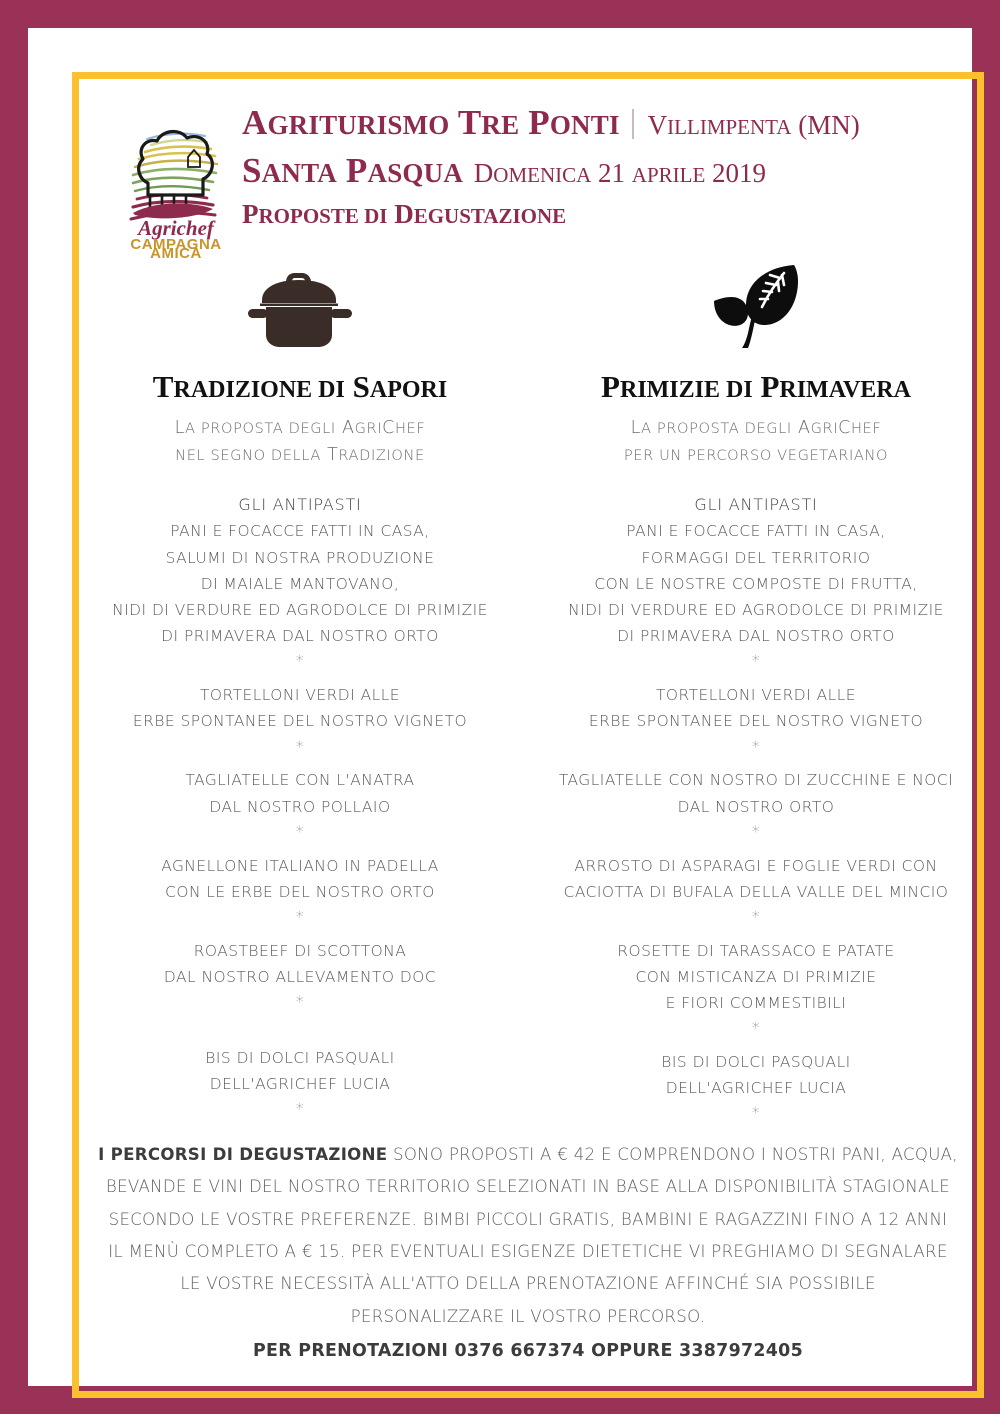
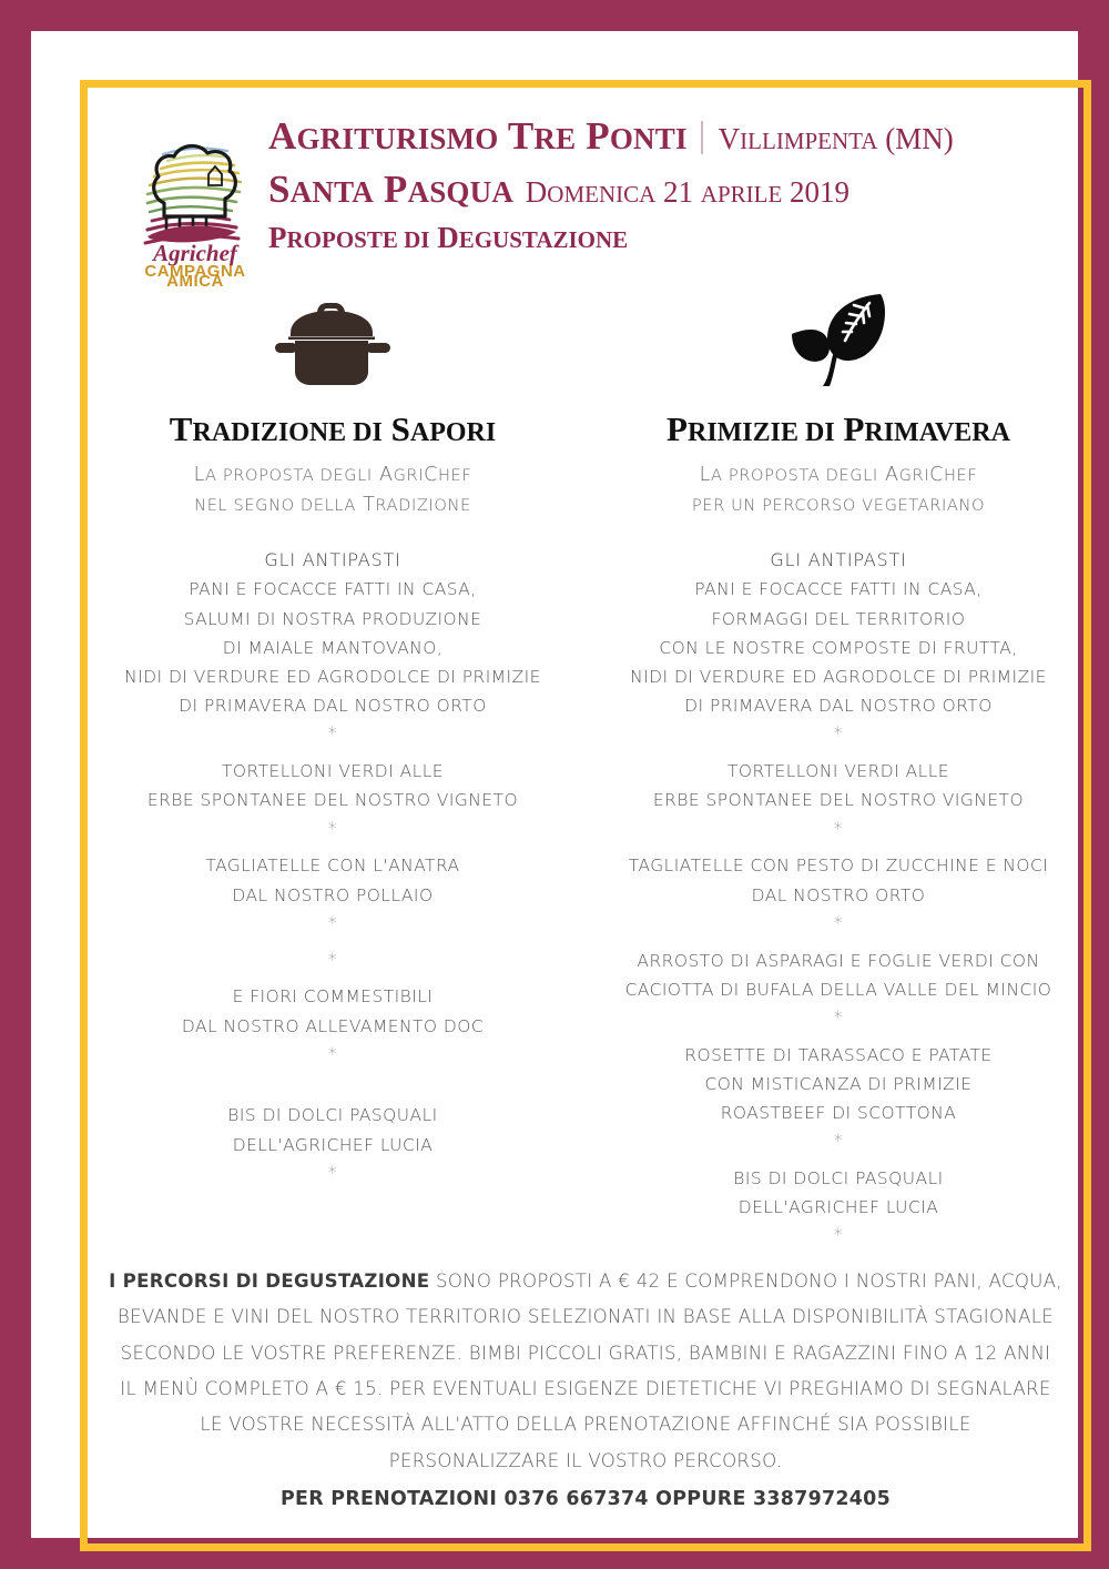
  Agrichef
  CAMPAGNA
  AMICA
  AGRITURISMO TRE PONTI VILLIMPENTA (MN)
  SANTA PASQUA DOMENICA 21 APRILE 2019
  PROPOSTE DI DEGUSTAZIONE
  TRADIZIONE DI SAPORI
  LA PROPOSTA DEGLI AGRICHEF
  NEL SEGNO DELLA TRADIZIONE
  GLI ANTIPASTI
  PANI E FOCACCE FATTI IN CASA,
  SALUMI DI NOSTRA PRODUZIONE
  DI MAIALE MANTOVANO,
  NIDI DI VERDURE ED AGRODOLCE DI PRIMIZIE
  DI PRIMAVERA DAL NOSTRO ORTO
  *
  TORTELLONI VERDI ALLE
  ERBE SPONTANEE DEL NOSTRO VIGNETO
  *
  TAGLIATELLE CON L'ANATRA
  DAL NOSTRO POLLAIO
  *
- AGNELLONE ITALIANO IN PADELLA
- CON LE ERBE DEL NOSTRO ORTO
  *
- ROASTBEEF DI SCOTTONA
+ E FIORI COMMESTIBILI
  DAL NOSTRO ALLEVAMENTO DOC
  *
  BIS DI DOLCI PASQUALI
  DELL'AGRICHEF LUCIA
  *
  PRIMIZIE DI PRIMAVERA
  LA PROPOSTA DEGLI AGRICHEF
  PER UN PERCORSO VEGETARIANO
  GLI ANTIPASTI
  PANI E FOCACCE FATTI IN CASA,
  FORMAGGI DEL TERRITORIO
  CON LE NOSTRE COMPOSTE DI FRUTTA,
  NIDI DI VERDURE ED AGRODOLCE DI PRIMIZIE
  DI PRIMAVERA DAL NOSTRO ORTO
  *
  TORTELLONI VERDI ALLE
  ERBE SPONTANEE DEL NOSTRO VIGNETO
  *
- TAGLIATELLE CON NOSTRO DI ZUCCHINE E NOCI
+ TAGLIATELLE CON PESTO DI ZUCCHINE E NOCI
  DAL NOSTRO ORTO
  *
  ARROSTO DI ASPARAGI E FOGLIE VERDI CON
  CACIOTTA DI BUFALA DELLA VALLE DEL MINCIO
  *
  ROSETTE DI TARASSACO E PATATE
  CON MISTICANZA DI PRIMIZIE
- E FIORI COMMESTIBILI
+ ROASTBEEF DI SCOTTONA
  *
  BIS DI DOLCI PASQUALI
  DELL'AGRICHEF LUCIA
  *
  I PERCORSI DI DEGUSTAZIONE SONO PROPOSTI A € 42 E COMPRENDONO I NOSTRI PANI, ACQUA,
  BEVANDE E VINI DEL NOSTRO TERRITORIO SELEZIONATI IN BASE ALLA DISPONIBILITÀ STAGIONALE
  SECONDO LE VOSTRE PREFERENZE. BIMBI PICCOLI GRATIS, BAMBINI E RAGAZZINI FINO A 12 ANNI
  IL MENÙ COMPLETO A € 15. PER EVENTUALI ESIGENZE DIETETICHE VI PREGHIAMO DI SEGNALARE
  LE VOSTRE NECESSITÀ ALL'ATTO DELLA PRENOTAZIONE AFFINCHÉ SIA POSSIBILE
  PERSONALIZZARE IL VOSTRO PERCORSO.
  PER PRENOTAZIONI 0376 667374 OPPURE 3387972405
